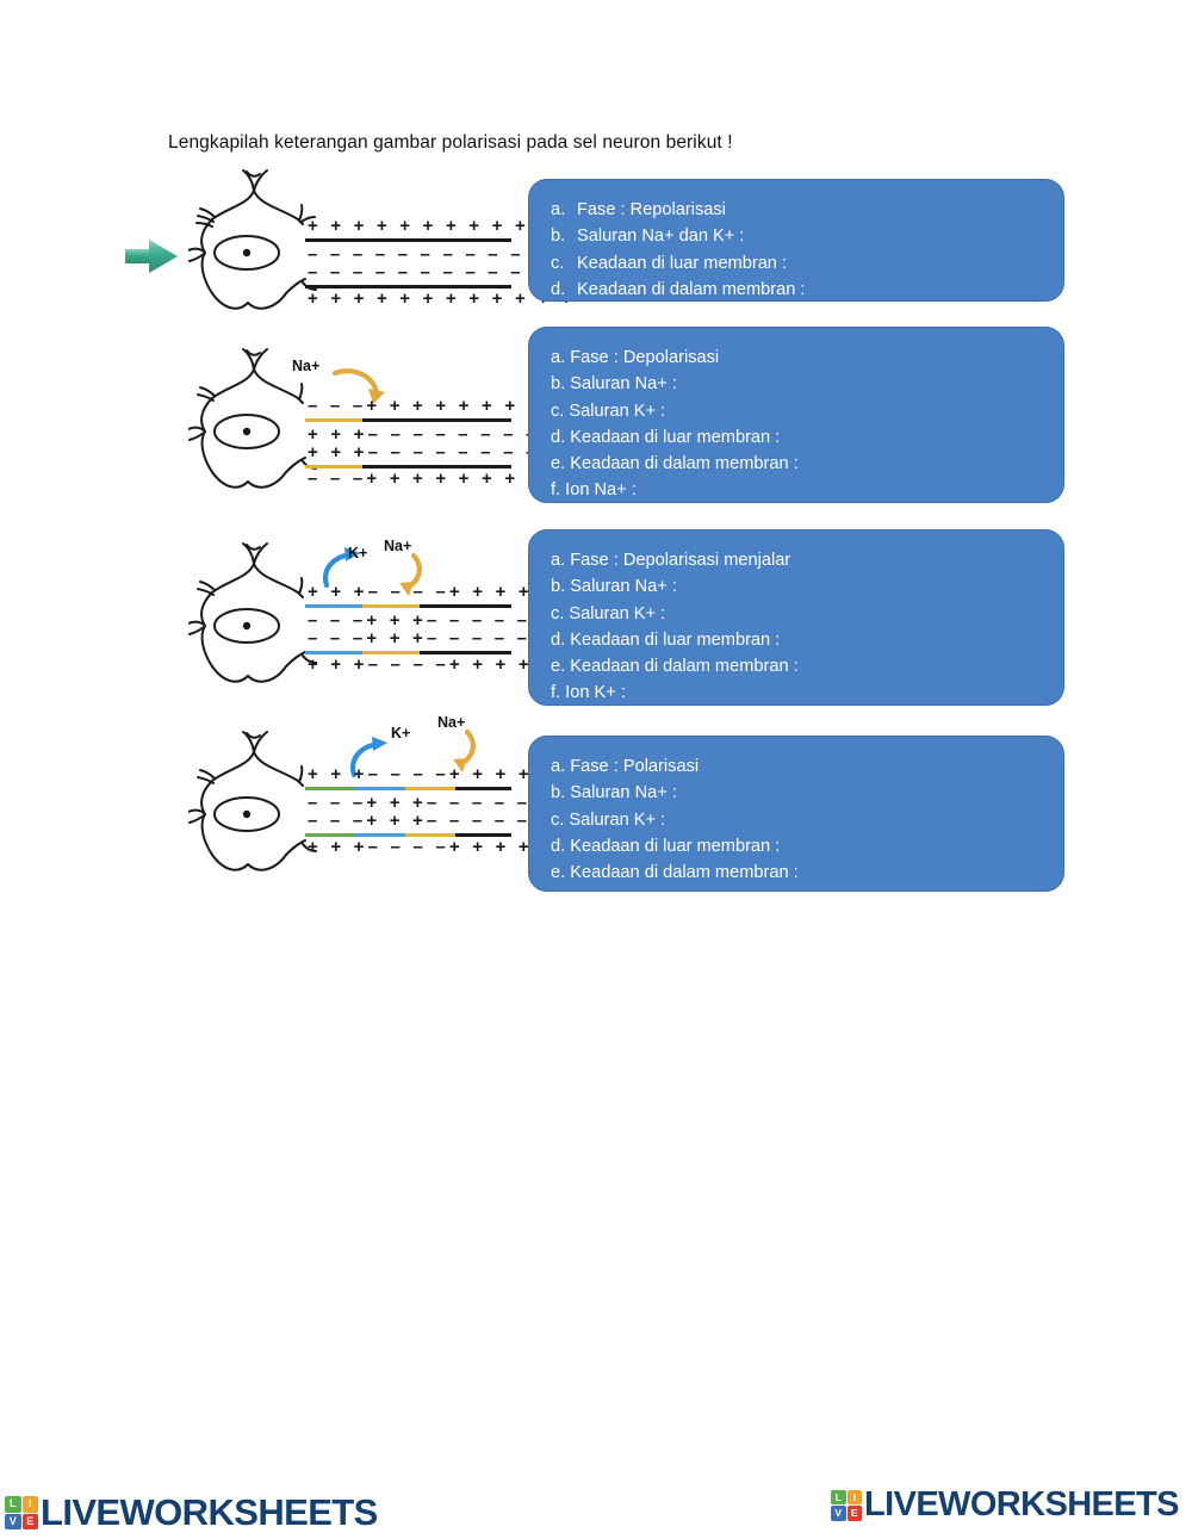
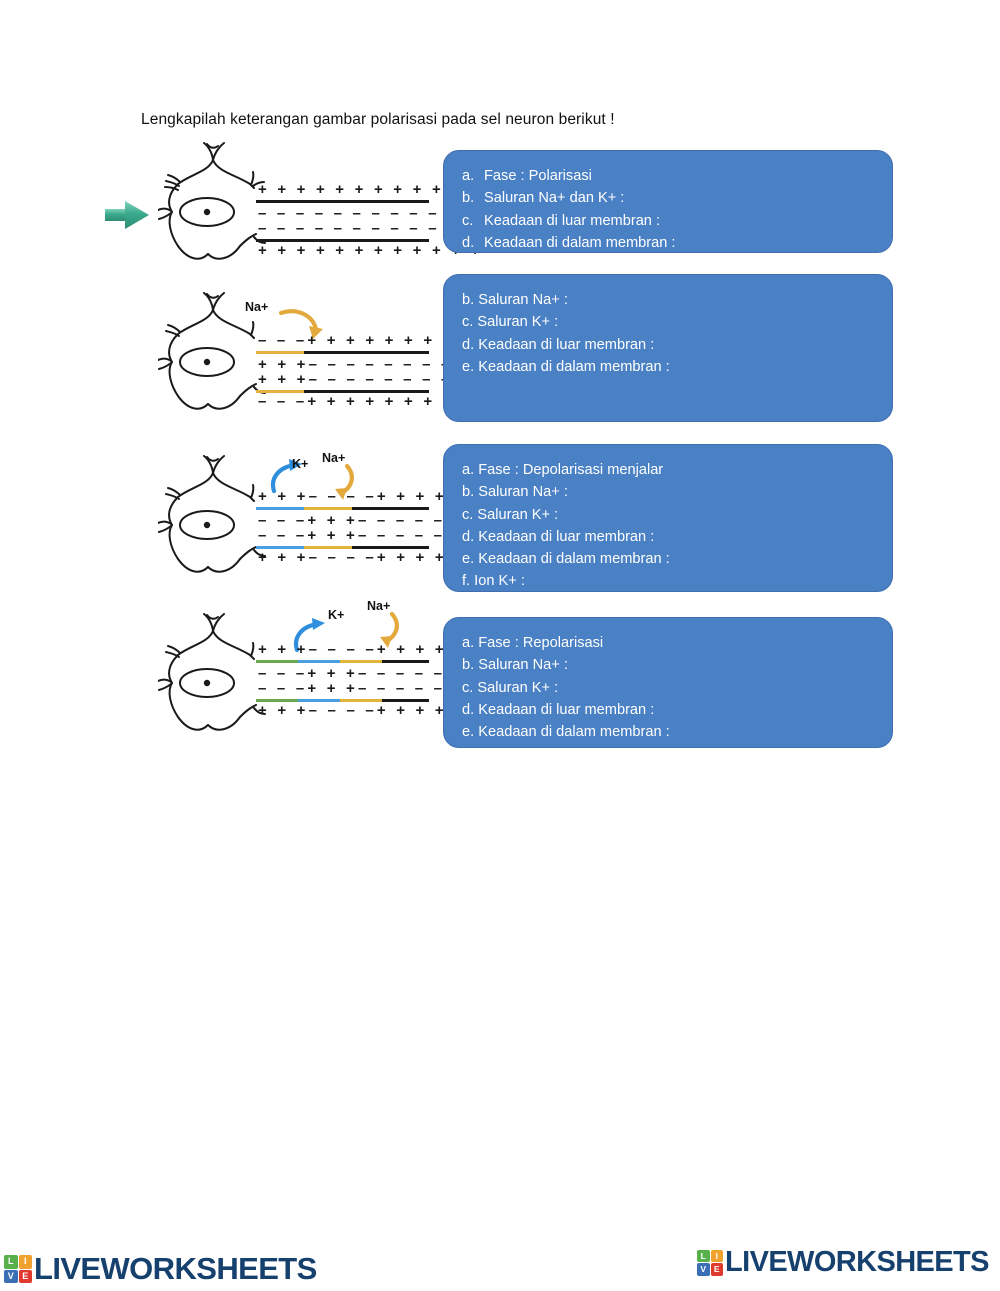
  Lengkapilah keterangan gambar polarisasi pada sel neuron berikut !
  + + + + + + + + + +
  – – – – – – – – – –
  – – – – – – – – – –
  + + + + + + + + + +
- a. Fase : Repolarisasi
+ a. Fase : Polarisasi
  b. Saluran Na+ dan K+ :
  c. Keadaan di luar membran :
  d. Keadaan di dalam membran :
  Na+
  – – – + + + + + + +
  + + + – – – – – – –
  + + + – – – – – – –
  – – – + + + + + + +
- a. Fase : Depolarisasi
  b. Saluran Na+ :
  c. Saluran K+ :
  d. Keadaan di luar membran :
  e. Keadaan di dalam membran :
- f. Ion Na+ :
  K+
  Na+
  + + + – – – – + + + +
  – – – + + + – – – – –
  – – – + + + – – – – –
  + + + – – – – + + + +
  a. Fase : Depolarisasi menjalar
  b. Saluran Na+ :
  c. Saluran K+ :
  d. Keadaan di luar membran :
  e. Keadaan di dalam membran :
  f. Ion K+ :
  K+
  Na+
  + + + – – – – + + + +
  – – – + + + – – – – –
  – – – + + + – – – – –
  + + + – – – – + + + +
- a. Fase : Polarisasi
+ a. Fase : Repolarisasi
  b. Saluran Na+ :
  c. Saluran K+ :
  d. Keadaan di luar membran :
  e. Keadaan di dalam membran :
  L
  I
  V
  E
  LIVEWORKSHEETS
  L
  I
  V
  E
  LIVEWORKSHEETS
